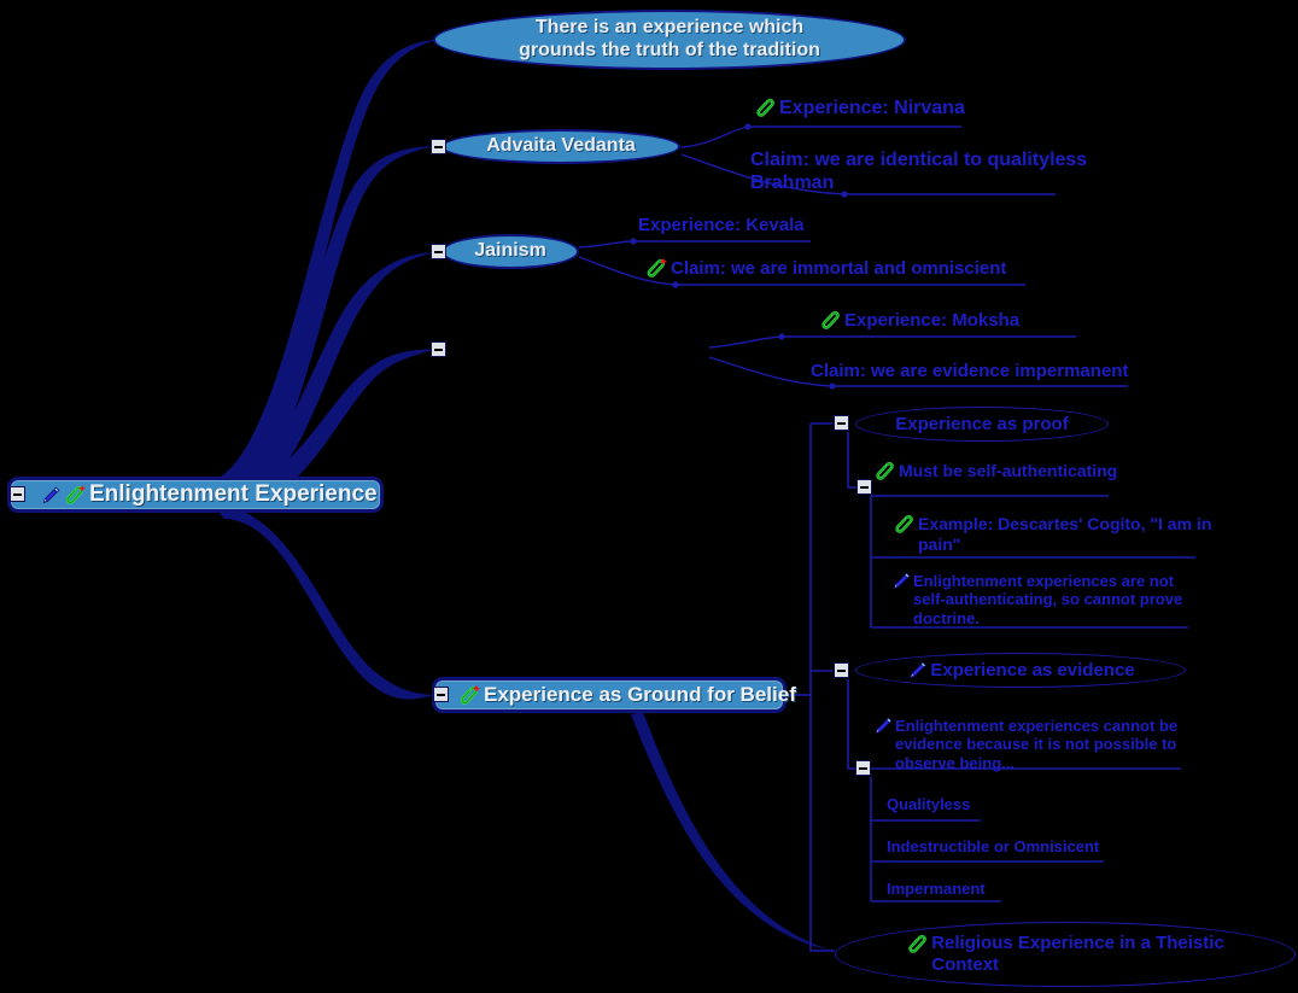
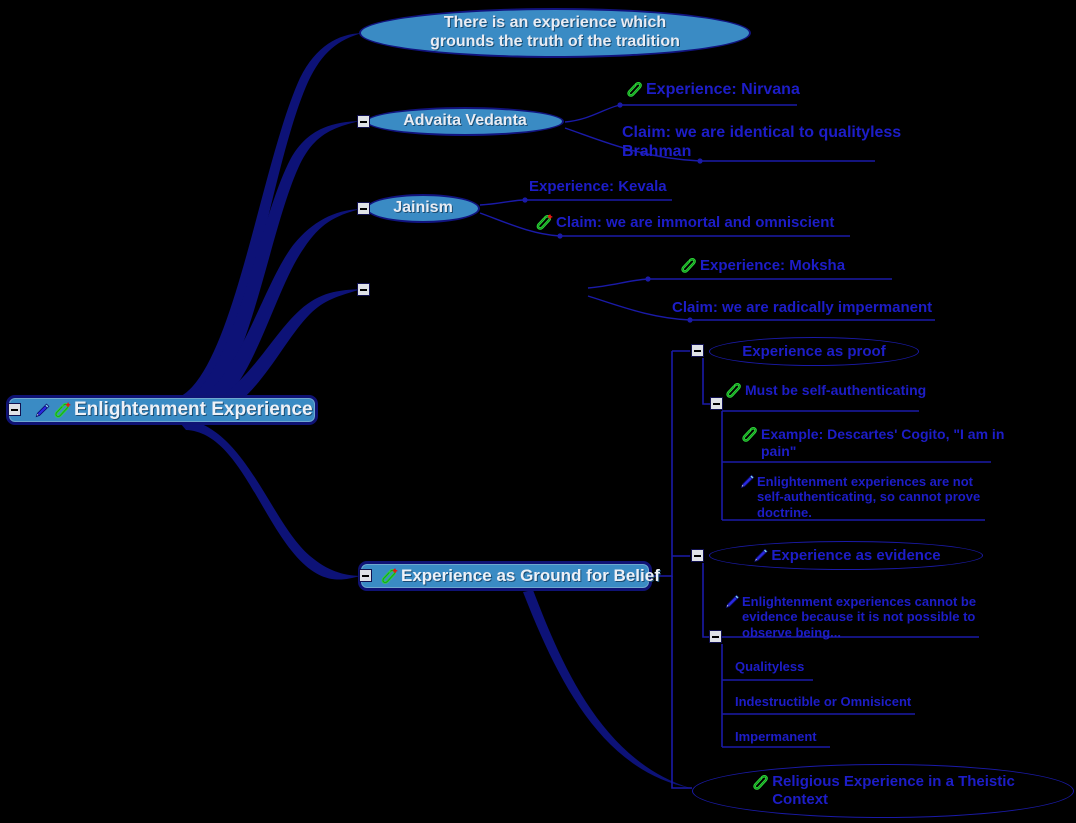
  Enlightenment Experience
  There is an experience which
  grounds the truth of the tradition
  Advaita Vedanta
  Experience: Nirvana
  Claim: we are identical to qualityless
  Brahman
  Jainism
  Experience: Kevala
  Claim: we are immortal and omniscient
  Experience: Moksha
- Claim: we are evidence impermanent
+ Claim: we are radically impermanent
  Experience as Ground for Belief
  Experience as proof
  Must be self-authenticating
  Example: Descartes' Cogito, "I am in
  pain"
  Enlightenment experiences are not
  self-authenticating, so cannot prove
  doctrine.
  Experience as evidence
  Enlightenment experiences cannot be
  evidence because it is not possible to
  observe being...
  Qualityless
  Indestructible or Omnisicent
  Impermanent
  Religious Experience in a Theistic
  Context
